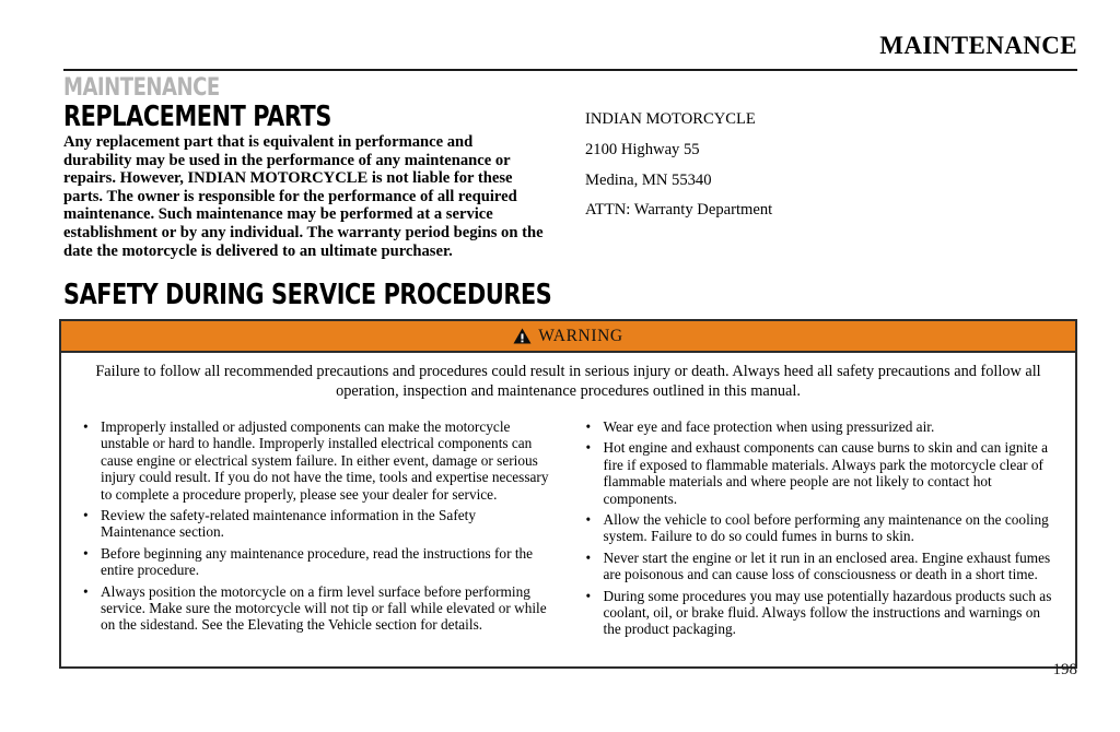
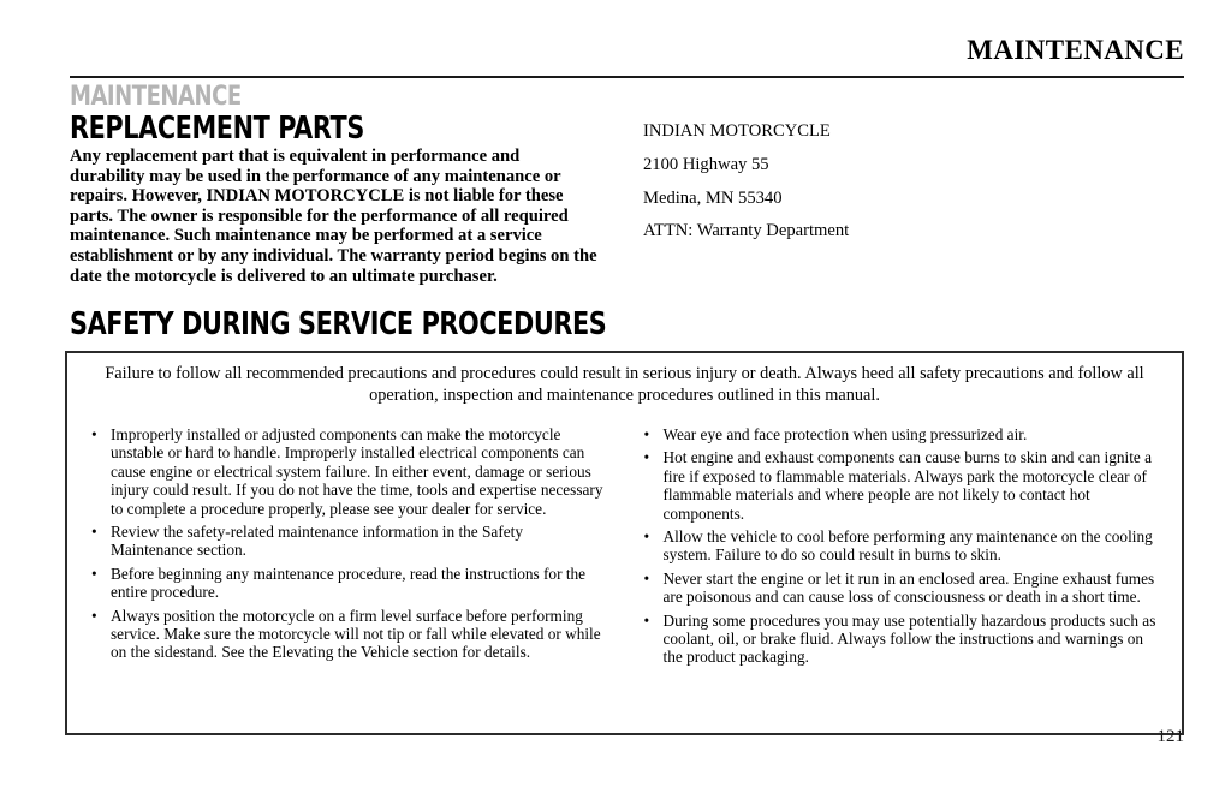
  MAINTENANCE
  MAINTENANCE
  REPLACEMENT PARTS
  Any replacement part that is equivalent in performance and durability may be used in the performance of any maintenance or repairs. However, INDIAN MOTORCYCLE is not liable for these parts. The owner is responsible for the performance of all required maintenance. Such maintenance may be performed at a service establishment or by any individual. The warranty period begins on the date the motorcycle is delivered to an ultimate purchaser.
  INDIAN MOTORCYCLE
  2100 Highway 55
  Medina, MN 55340
  ATTN: Warranty Department
  SAFETY DURING SERVICE PROCEDURES
- WARNING
  Failure to follow all recommended precautions and procedures could result in serious injury or death. Always heed all safety precautions and follow all operation, inspection and maintenance procedures outlined in this manual.
  •
  Improperly installed or adjusted components can make the motorcycle unstable or hard to handle. Improperly installed electrical components can cause engine or electrical system failure. In either event, damage or serious injury could result. If you do not have the time, tools and expertise necessary to complete a procedure properly, please see your dealer for service.
  •
  Review the safety-related maintenance information in the Safety Maintenance section.
  •
  Before beginning any maintenance procedure, read the instructions for the entire procedure.
  •
  Always position the motorcycle on a firm level surface before performing service. Make sure the motorcycle will not tip or fall while elevated or while on the sidestand. See the Elevating the Vehicle section for details.
  •
  Wear eye and face protection when using pressurized air.
  •
  Hot engine and exhaust components can cause burns to skin and can ignite a fire if exposed to flammable materials. Always park the motorcycle clear of flammable materials and where people are not likely to contact hot components.
  •
- Allow the vehicle to cool before performing any maintenance on the cooling system. Failure to do so could fumes in burns to skin.
+ Allow the vehicle to cool before performing any maintenance on the cooling system. Failure to do so could result in burns to skin.
  •
  Never start the engine or let it run in an enclosed area. Engine exhaust fumes are poisonous and can cause loss of consciousness or death in a short time.
  •
  During some procedures you may use potentially hazardous products such as coolant, oil, or brake fluid. Always follow the instructions and warnings on the product packaging.
- 198
+ 121
